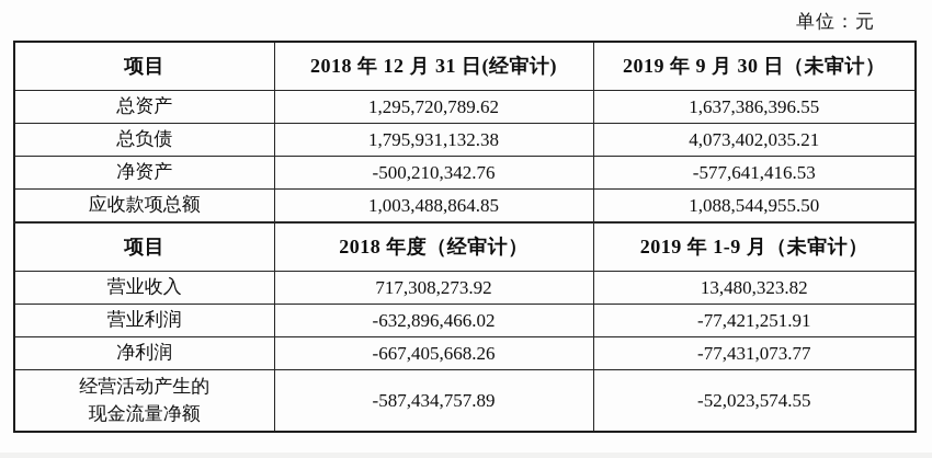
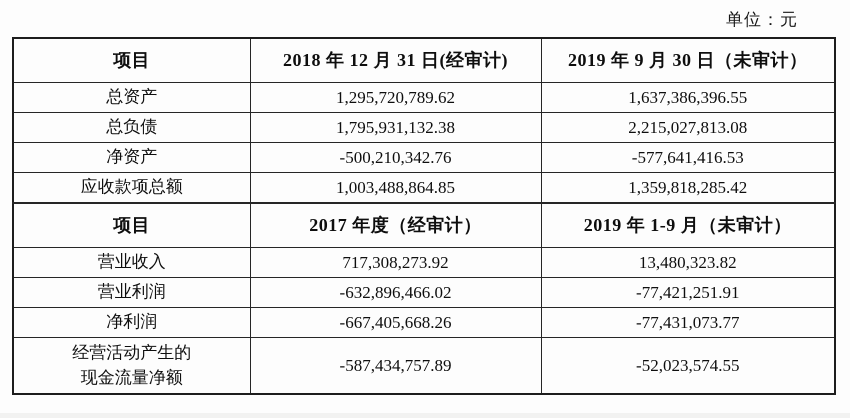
  单位：元
  项目	2018 年 12 月 31 日(经审计)	2019 年 9 月 30 日（未审计）
  总资产	1,295,720,789.62	1,637,386,396.55
- 总负债	1,795,931,132.38	4,073,402,035.21
+ 总负债	1,795,931,132.38	2,215,027,813.08
  净资产	-500,210,342.76	-577,641,416.53
- 应收款项总额	1,003,488,864.85	1,088,544,955.50
+ 应收款项总额	1,003,488,864.85	1,359,818,285.42
- 项目	2018 年度（经审计）	2019 年 1-9 月（未审计）
+ 项目	2017 年度（经审计）	2019 年 1-9 月（未审计）
  营业收入	717,308,273.92	13,480,323.82
  营业利润	-632,896,466.02	-77,421,251.91
  净利润	-667,405,668.26	-77,431,073.77
  经营活动产生的 现金流量净额	-587,434,757.89	-52,023,574.55
